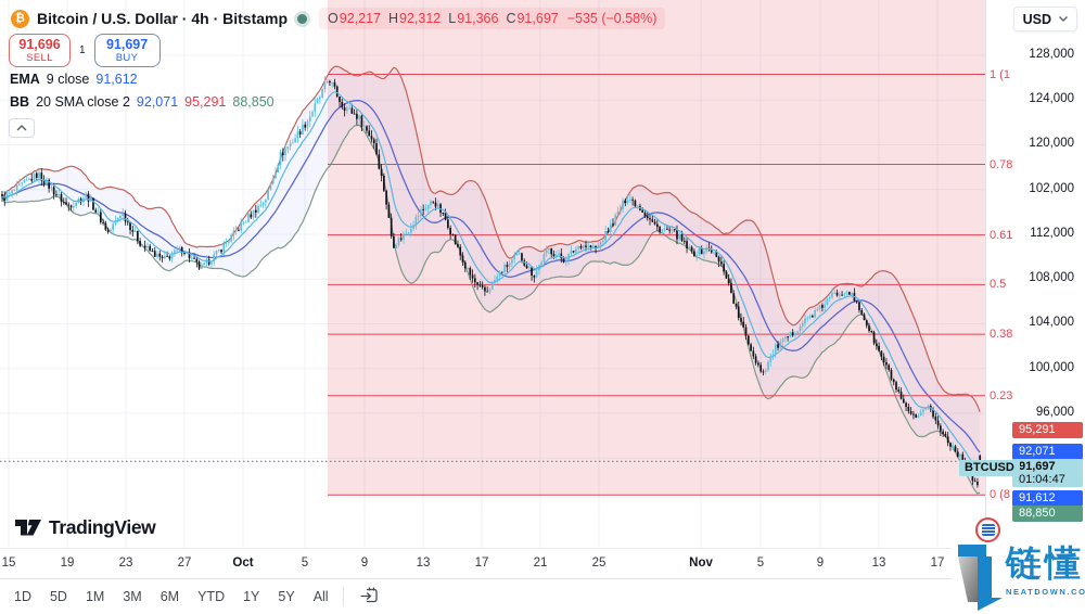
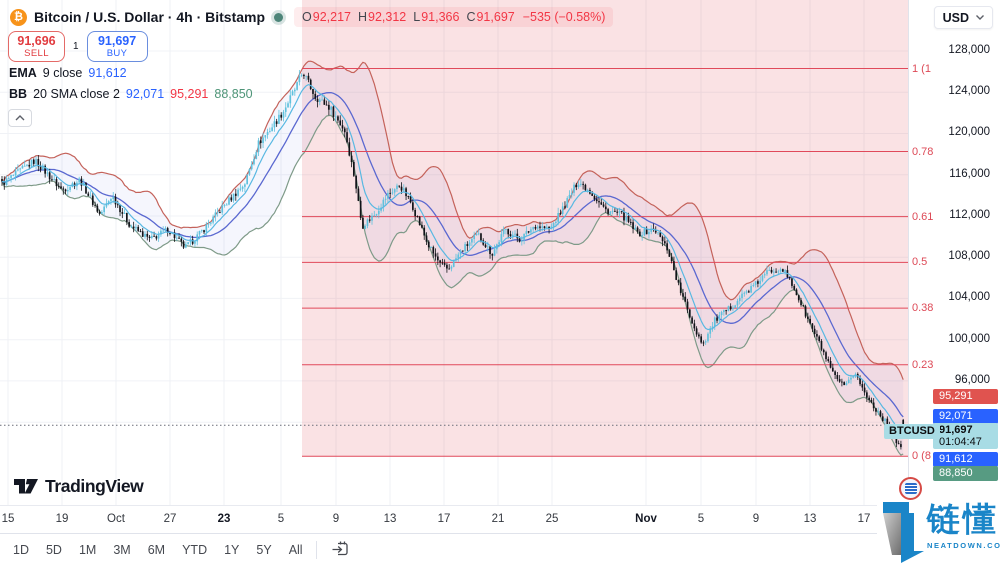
  USD
  128,000
  124,000
  120,000
- 102,000
+ 116,000
  112,000
  108,000
  104,000
  100,000
  96,000
  1 (1
  0.78
  0.61
  0.5
  0.38
  0.23
  0 (8
  95,291
  92,071
  91,697
  01:04:47
  91,612
  88,850
  BTCUSD
  15
  19
- 23
+ Oct
  27
- Oct
+ 23
  5
  9
  13
  17
  21
  25
  Nov
  5
  9
  13
  17
  1D
  5D
  1M
  3M
  6M
  YTD
  1Y
  5Y
  All
  ₿
  Bitcoin / U.S. Dollar · 4h · Bitstamp
  O92,217
  H92,312
  L91,366
  C91,697
  −535 (−0.58%)
  91,696
  SELL
  1
  91,697
  BUY
  EMA
  9 close
  91,612
  BB
  20 SMA close 2
  92,071
  95,291
  88,850
  TradingView
  链懂
  NEATDOWN.CO
